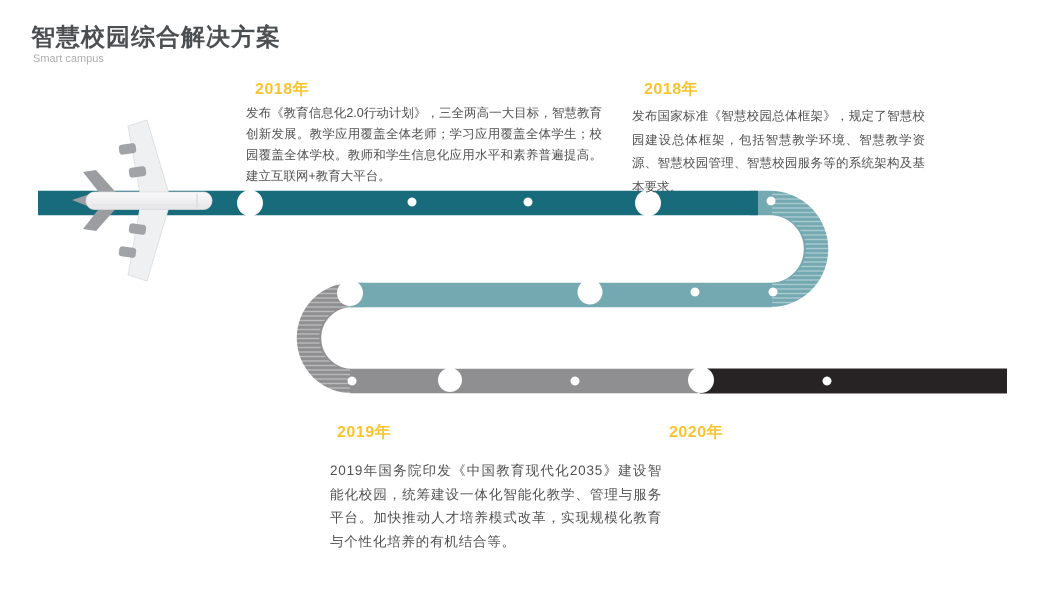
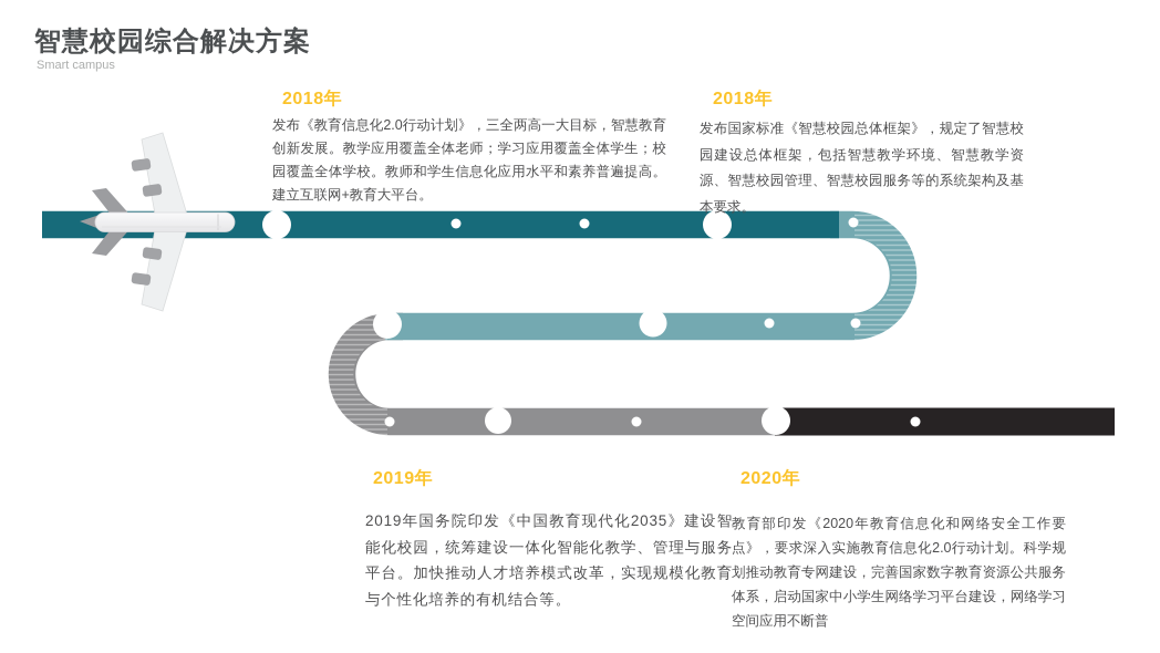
  智慧校园综合解决方案
  Smart campus
  2018年
  2018年
  2019年
  2020年
  发布《教育信息化2.0行动计划》，三全两高一大目标，智慧教育创新发展。教学应用覆盖全体老师；学习应用覆盖全体学生；校园覆盖全体学校。教师和学生信息化应用水平和素养普遍提高。建立互联网+教育大平台。
  发布国家标准《智慧校园总体框架》，规定了智慧校园建设总体框架，包括智慧教学环境、智慧教学资源、智慧校园管理、智慧校园服务等的系统架构及基本要求。
  2019年国务院印发《中国教育现代化2035》建设智能化校园，统筹建设一体化智能化教学、管理与服务平台。加快推动人才培养模式改革，实现规模化教育与个性化培养的有机结合等。
+ 教育部印发《2020年教育信息化和网络安全工作要点》，要求深入实施教育信息化2.0行动计划。科学规划推动教育专网建设，完善国家数字教育资源公共服务体系，启动国家中小学生网络学习平台建设，网络学习空间应用不断普
